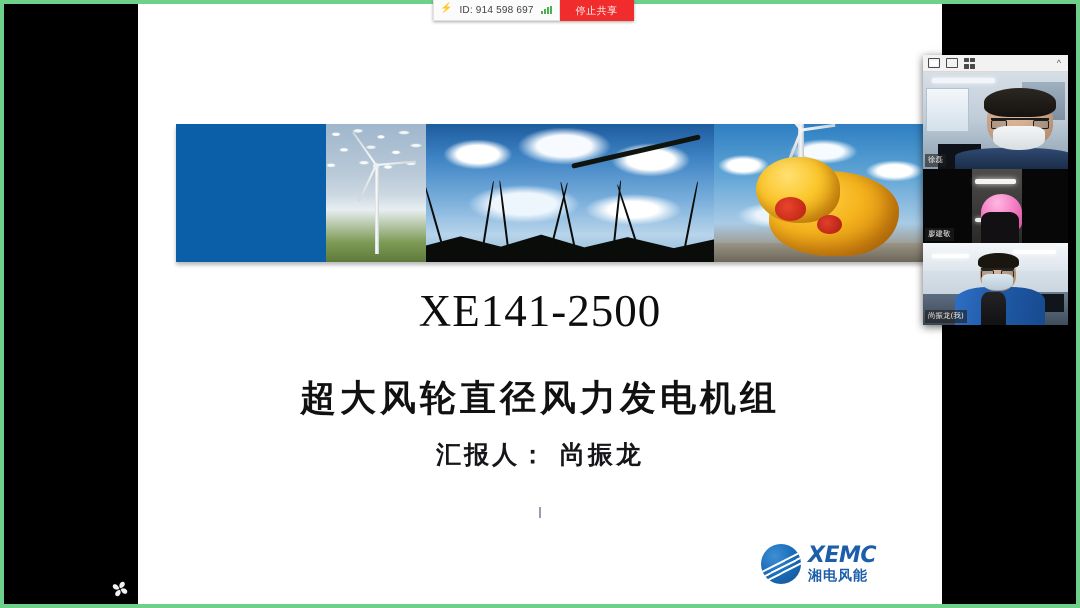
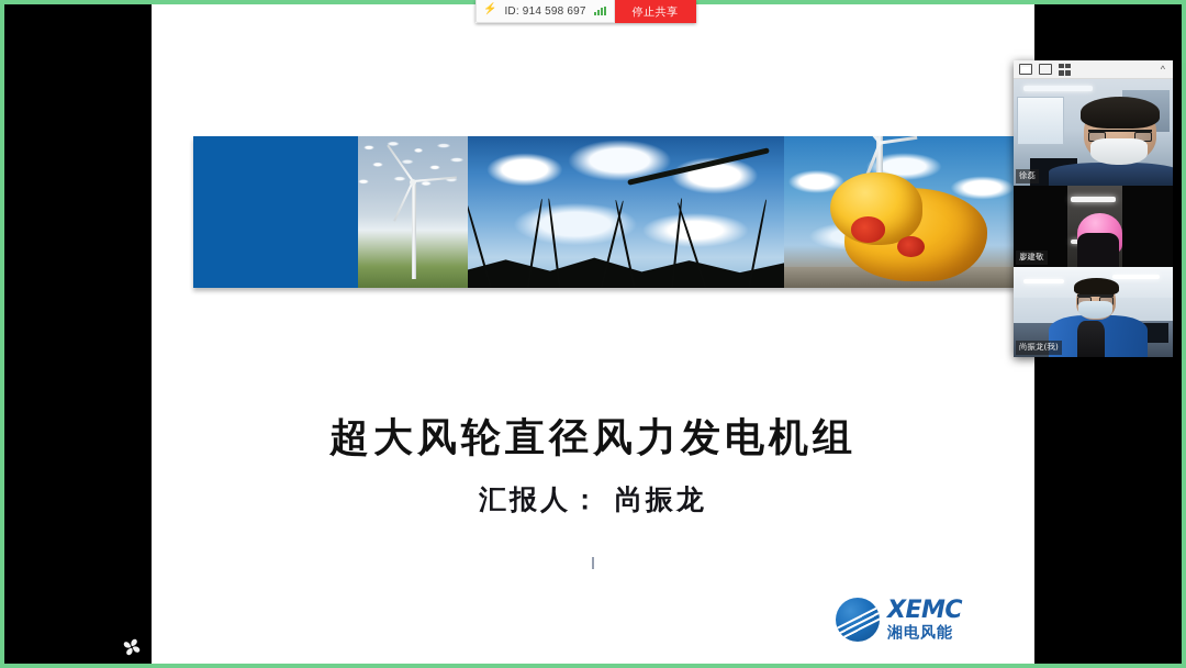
- XE141-2500
  超大风轮直径风力发电机组
  汇报人： 尚振龙
  XEMC
  湘电风能
  ^
  徐磊
  廖建敬
  尚振龙(我)
  ⚡
  ID: 914 598 697
  停止共享
